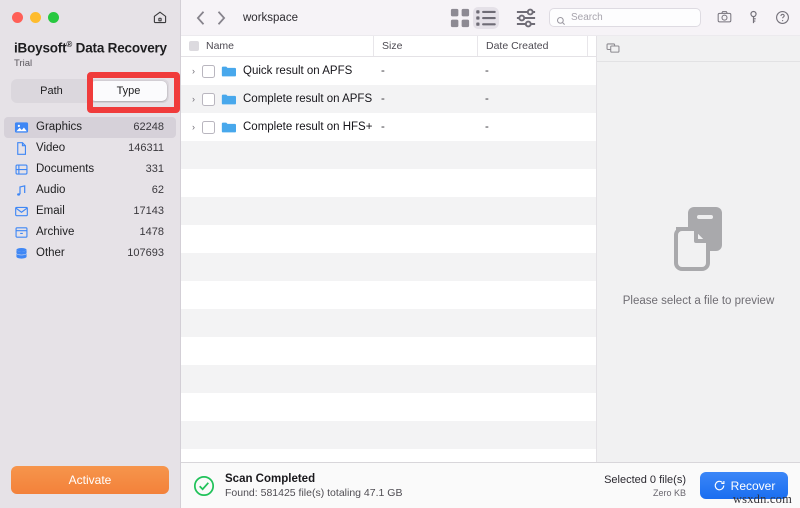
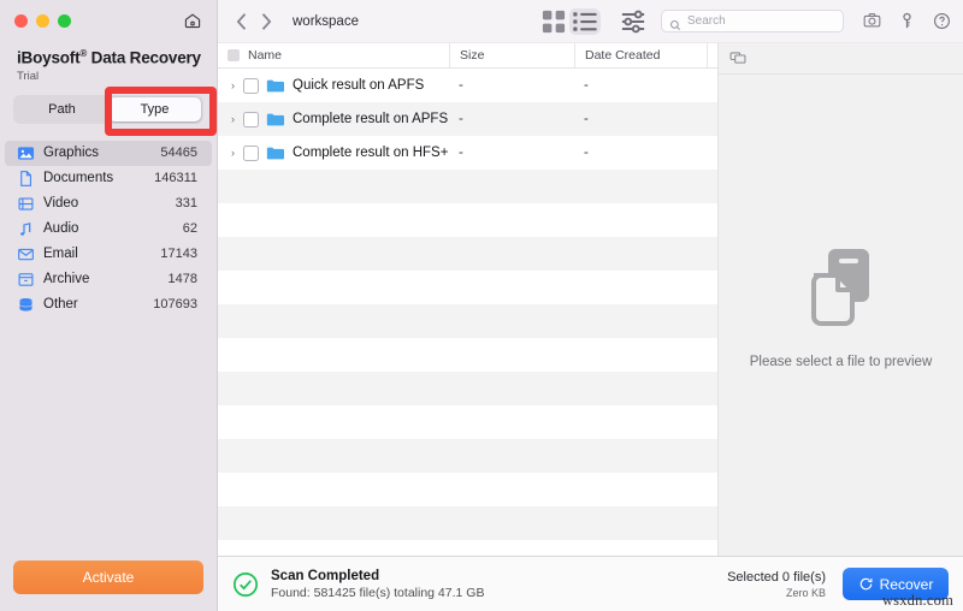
  iBoysoft® Data Recovery
  Trial
  Path
  Type
  Graphics
- 62248
+ 54465
- Video
+ Documents
  146311
- Documents
+ Video
  331
  Audio
  62
  Email
  17143
  Archive
  1478
  Other
  107693
  Activate
  workspace
  Search
  Name
  Size
  Date Created
  ›
  Quick result on APFS
  -
  -
  ›
  Complete result on APFS
  -
  -
  ›
  Complete result on HFS+
  -
  -
  Please select a file to preview
  Scan Completed
  Found: 581425 file(s) totaling 47.1 GB
  Selected 0 file(s)
  Zero KB
  Recover
  wsxdn.com
